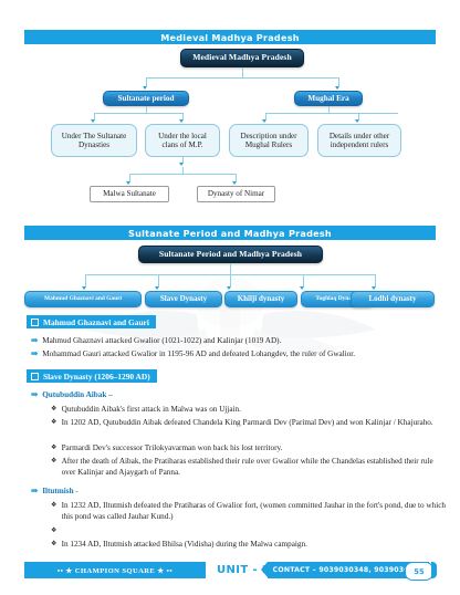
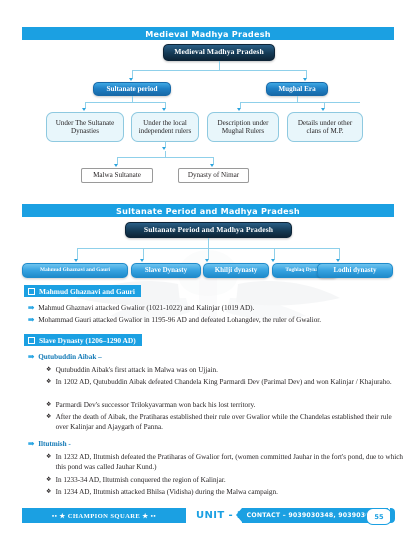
  Medieval Madhya Pradesh
  Medieval Madhya Pradesh
  Sultanate period
  Mughal Era
  Under The Sultanate
  Dynasties
  Under the local
- clans of M.P.
+ independent rulers
  Description under
  Mughal Rulers
  Details under other
- independent rulers
+ clans of M.P.
  Malwa Sultanate
  Dynasty of Nimar
  Sultanate Period and Madhya Pradesh
  Sultanate Period and Madhya Pradesh
  Slave Dynasty
  Khilji dynasty
  Lodhi dynasty
  Mahmud Ghaznavi and Gauri
  ⇛
  Mahmud Ghaznavi attacked Gwalior (1021-1022) and Kalinjar (1019 AD).
  ⇛
  Mohammad Gauri attacked Gwalior in 1195-96 AD and defeated Lohangdev, the ruler of Gwalior.
  Slave Dynasty (1206–1290 AD)
  ⇛
  Qutubuddin Aibak –
  Qutubuddin Aibak's first attack in Malwa was on Ujjain.
  In 1202 AD, Qutubuddin Aibak defeated Chandela King Parmardi Dev (Parimal Dev) and won Kalinjar / Khajuraho.
  Parmardi Dev's successor Trilokyavarman won back his lost territory.
  After the death of Aibak, the Pratiharas established their rule over Gwalior while the Chandelas established their rule over Kalinjar and Ajaygarh of Panna.
  ⇛
  Iltutmish -
  In 1232 AD, Iltutmish defeated the Pratiharas of Gwalior fort, (women committed Jauhar in the fort's pond, due to which this pond was called Jauhar Kund.)
+ In 1233-34 AD, Iltutmish conquered the region of Kalinjar.
  In 1234 AD, Iltutmish attacked Bhilsa (Vidisha) during the Malwa campaign.
  UNIT - 2
  55
